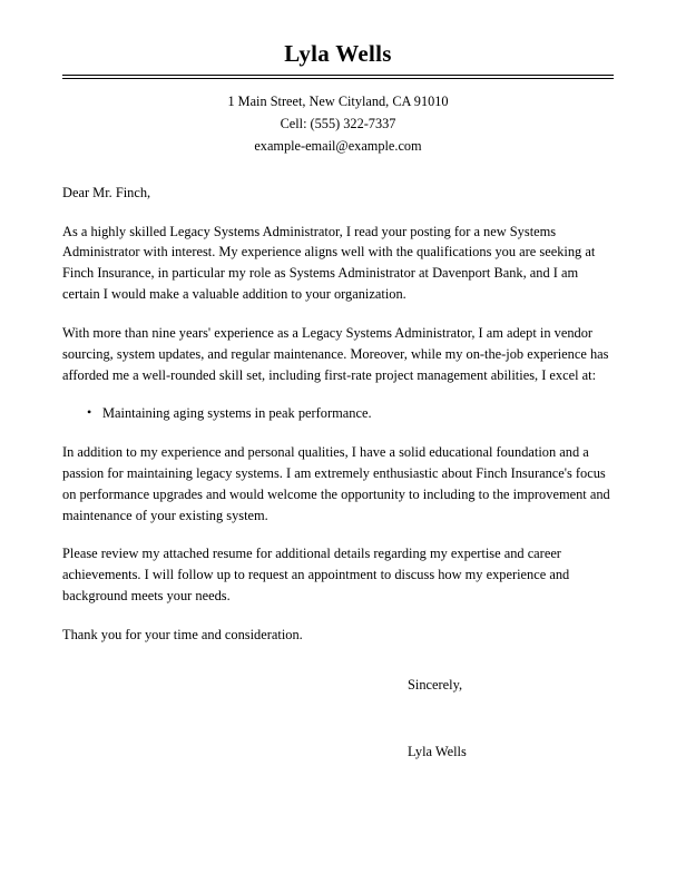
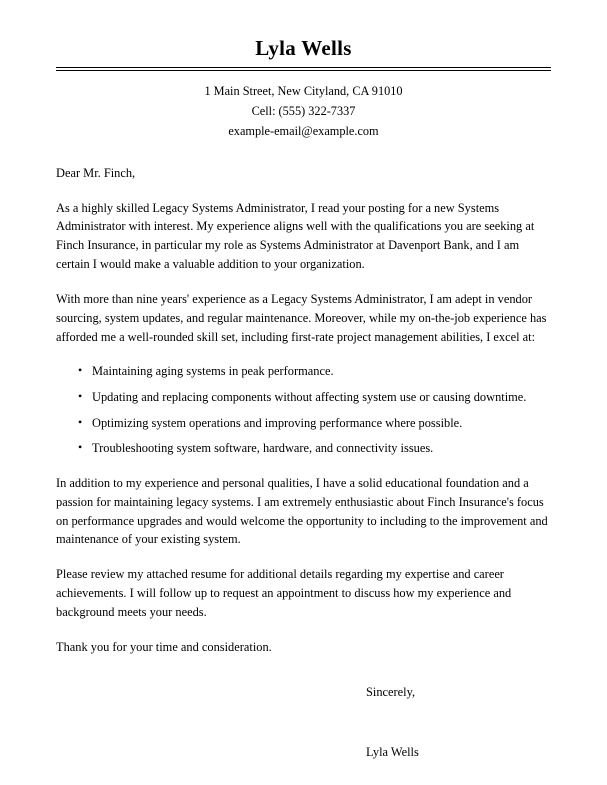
  Lyla Wells
  1 Main Street, New Cityland, CA 91010
  Cell: (555) 322-7337
  example-email@example.com
  Dear Mr. Finch,
  As a highly skilled Legacy Systems Administrator, I read your posting for a new Systems Administrator with interest. My experience aligns well with the qualifications you are seeking at Finch Insurance, in particular my role as Systems Administrator at Davenport Bank, and I am certain I would make a valuable addition to your organization.
  With more than nine years' experience as a Legacy Systems Administrator, I am adept in vendor sourcing, system updates, and regular maintenance. Moreover, while my on-the-job experience has afforded me a well-rounded skill set, including first-rate project management abilities, I excel at:
  Maintaining aging systems in peak performance.
+ Updating and replacing components without affecting system use or causing downtime.
+ Optimizing system operations and improving performance where possible.
+ Troubleshooting system software, hardware, and connectivity issues.
  In addition to my experience and personal qualities, I have a solid educational foundation and a passion for maintaining legacy systems. I am extremely enthusiastic about Finch Insurance's focus on performance upgrades and would welcome the opportunity to including to the improvement and maintenance of your existing system.
  Please review my attached resume for additional details regarding my expertise and career achievements. I will follow up to request an appointment to discuss how my experience and background meets your needs.
  Thank you for your time and consideration.
  Sincerely,
  Lyla Wells
